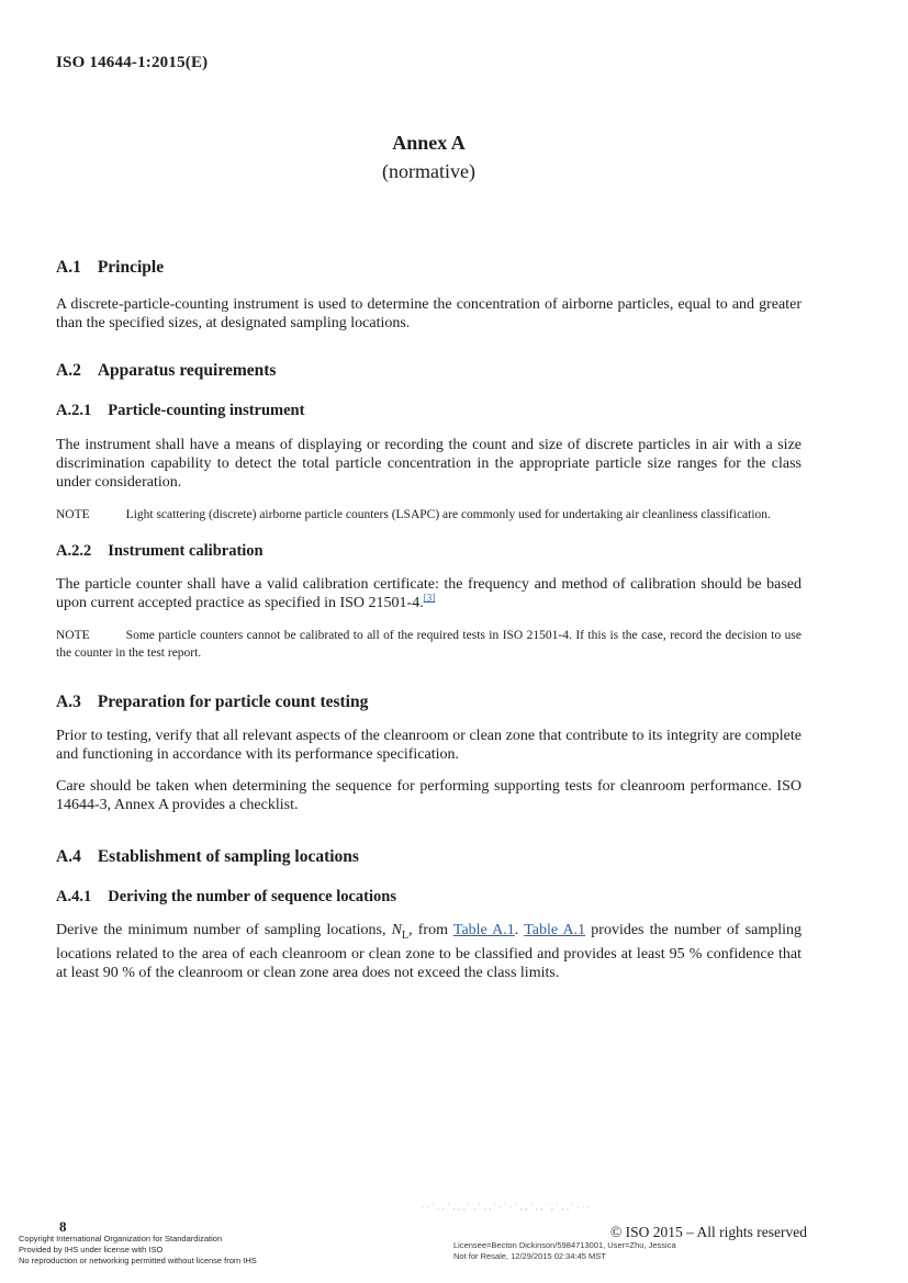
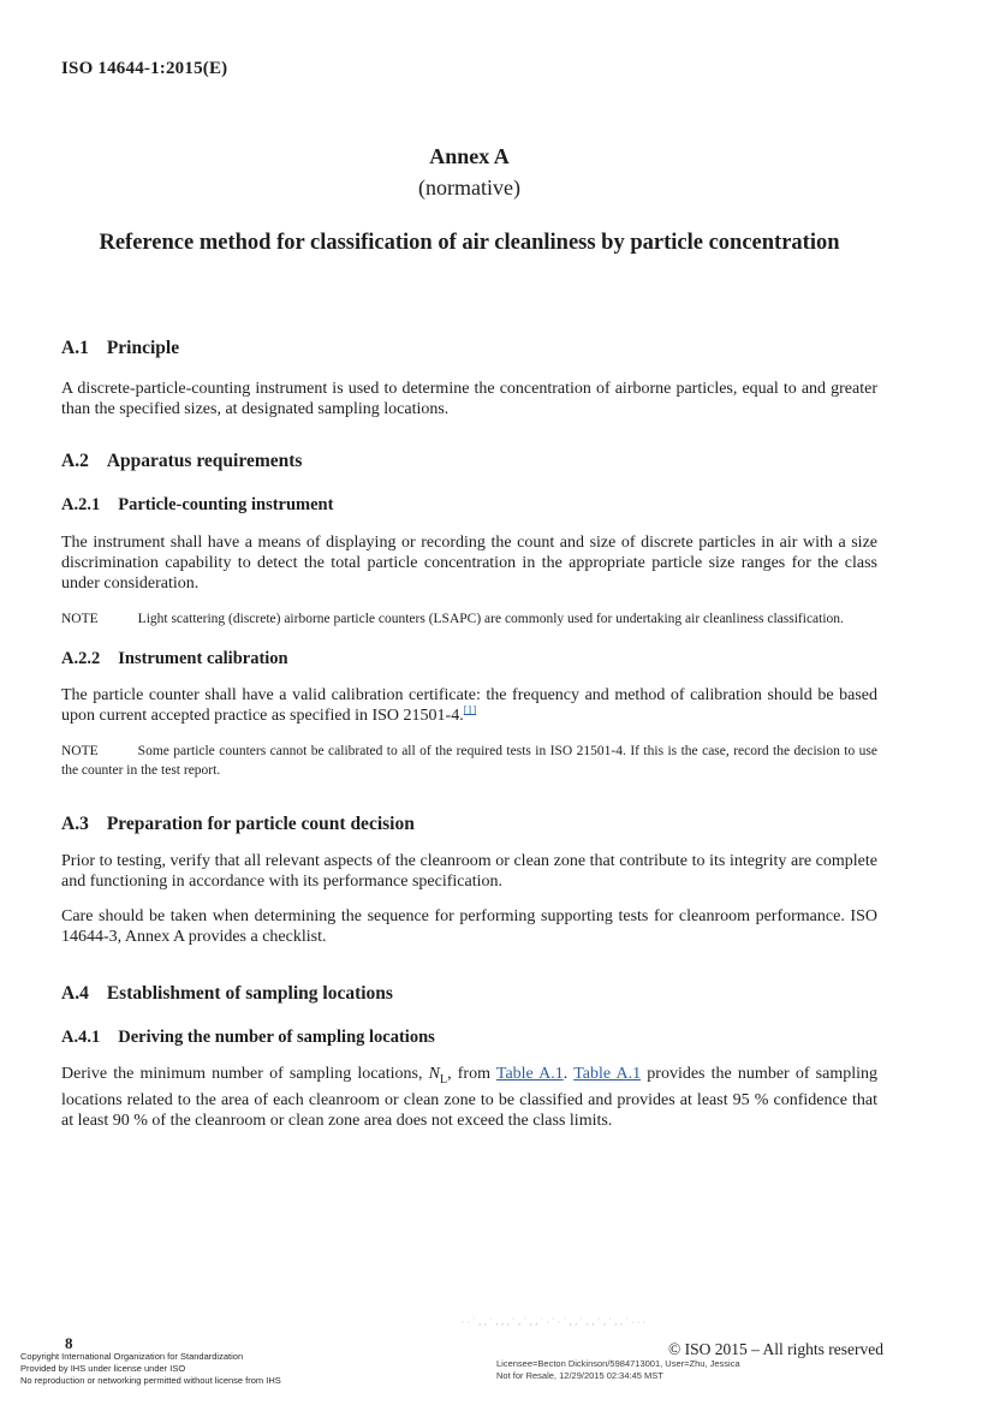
  ISO 14644-1:2015(E)
  Annex A
  (normative)
+ Reference method for classification of air cleanliness by particle concentration
  A.1 Principle
  A discrete-particle-counting instrument is used to determine the concentration of airborne particles, equal to and greater than the specified sizes, at designated sampling locations.
  A.2 Apparatus requirements
  A.2.1 Particle-counting instrument
  The instrument shall have a means of displaying or recording the count and size of discrete particles in air with a size discrimination capability to detect the total particle concentration in the appropriate particle size ranges for the class under consideration.
  NOTE Light scattering (discrete) airborne particle counters (LSAPC) are commonly used for undertaking air cleanliness classification.
  A.2.2 Instrument calibration
- The particle counter shall have a valid calibration certificate: the frequency and method of calibration should be based upon current accepted practice as specified in ISO 21501-4.[3]
+ The particle counter shall have a valid calibration certificate: the frequency and method of calibration should be based upon current accepted practice as specified in ISO 21501-4.[1]
  NOTE Some particle counters cannot be calibrated to all of the required tests in ISO 21501-4. If this is the case, record the decision to use the counter in the test report.
- A.3 Preparation for particle count testing
+ A.3 Preparation for particle count decision
  Prior to testing, verify that all relevant aspects of the cleanroom or clean zone that contribute to its integrity are complete and functioning in accordance with its performance specification.
  Care should be taken when determining the sequence for performing supporting tests for cleanroom performance. ISO 14644-3, Annex A provides a checklist.
  A.4 Establishment of sampling locations
- A.4.1 Deriving the number of sequence locations
+ A.4.1 Deriving the number of sampling locations
  Derive the minimum number of sampling locations, NL, from Table A.1. Table A.1 provides the number of sampling locations related to the area of each cleanroom or clean zone to be classified and provides at least 95 % confidence that at least 90 % of the cleanroom or clean zone area does not exceed the class limits.
  --`,,`,,,`,`,,`-`-`,,`,,`,`,,`---
  8
  © ISO 2015 – All rights reserved
  Copyright International Organization for Standardization
- Provided by IHS under license with ISO
+ Provided by IHS under license under ISO
  No reproduction or networking permitted without license from IHS
  Licensee=Becton Dickinson/5984713001, User=Zhu, Jessica
  Not for Resale, 12/29/2015 02:34:45 MST
